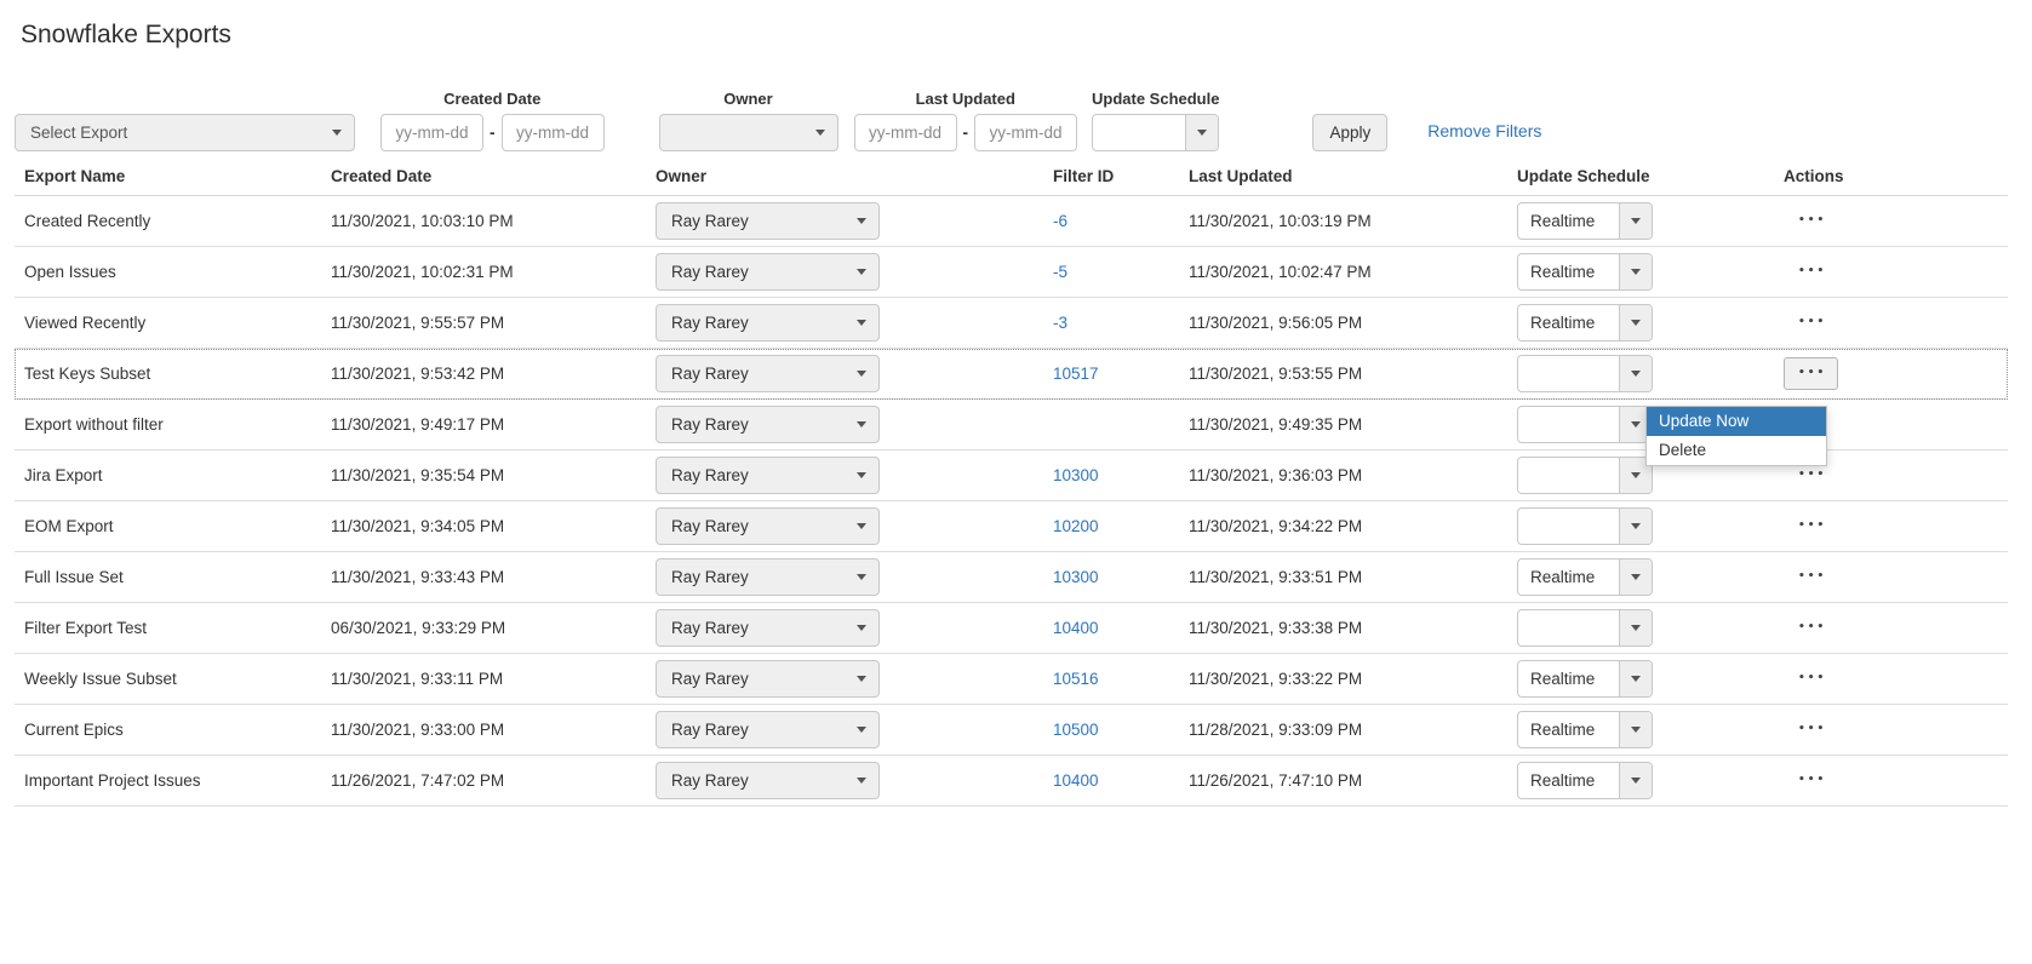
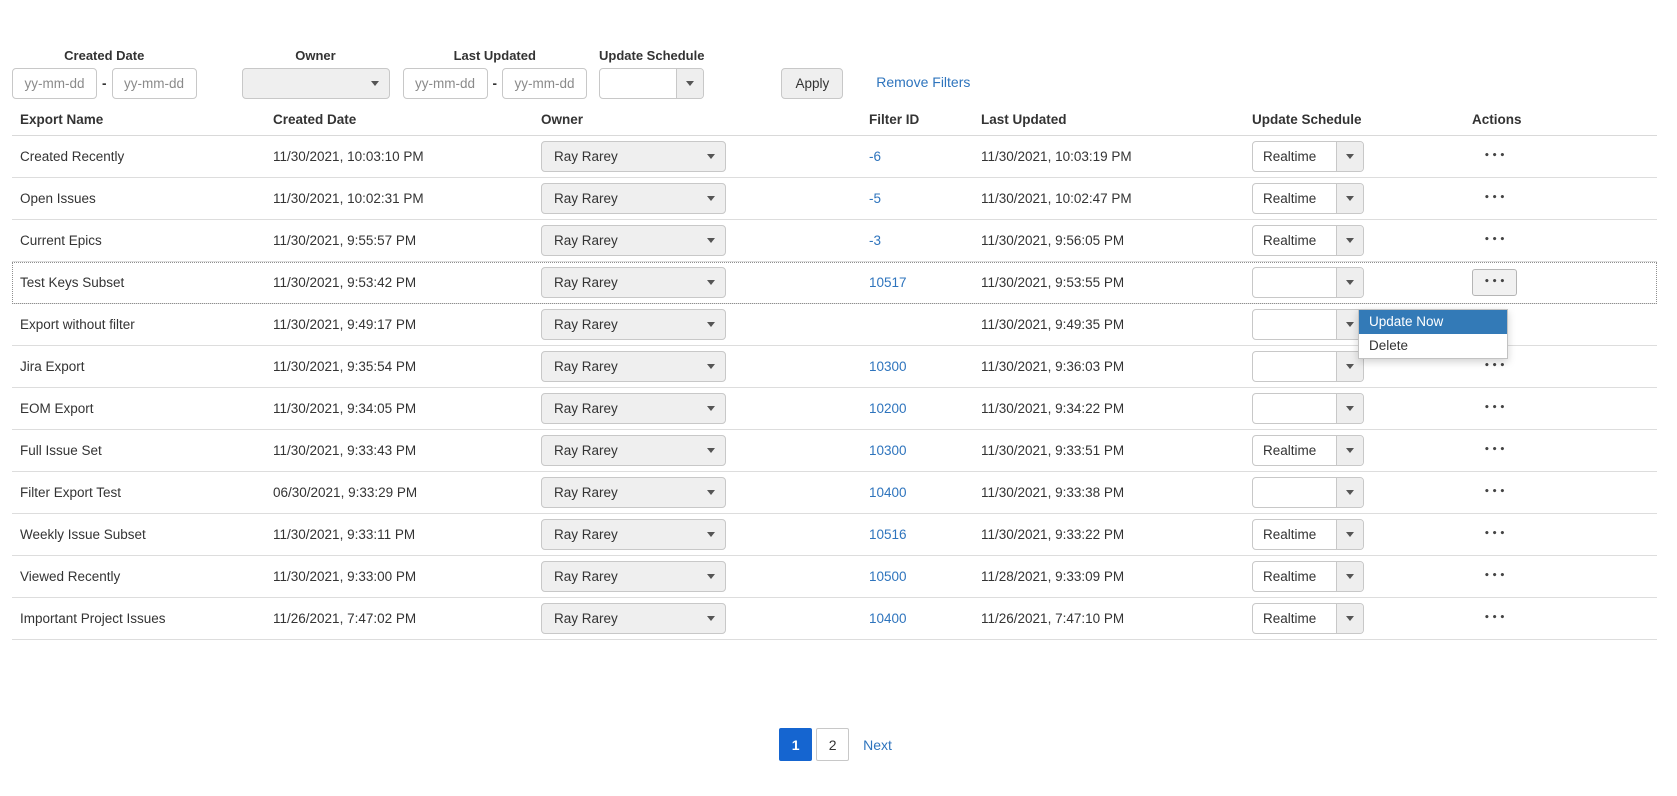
- Snowflake Exports
- Select Export
  Created Date
  yy-mm-dd
  -
  yy-mm-dd
  Owner
  Last Updated
  yy-mm-dd
  -
  yy-mm-dd
  Update Schedule
  Apply
  Remove Filters
  Export Name
  Created Date
  Owner
  Filter ID
  Last Updated
  Update Schedule
  Actions
  Created Recently
  11/30/2021, 10:03:10 PM
  Ray Rarey
  -6
  11/30/2021, 10:03:19 PM
  Realtime
  •••
  Open Issues
  11/30/2021, 10:02:31 PM
  Ray Rarey
  -5
  11/30/2021, 10:02:47 PM
  Realtime
  •••
- Viewed Recently
+ Current Epics
  11/30/2021, 9:55:57 PM
  Ray Rarey
  -3
  11/30/2021, 9:56:05 PM
  Realtime
  •••
  Test Keys Subset
  11/30/2021, 9:53:42 PM
  Ray Rarey
  10517
  11/30/2021, 9:53:55 PM
  •••
  Update Now
  Delete
  Export without filter
  11/30/2021, 9:49:17 PM
  Ray Rarey
  11/30/2021, 9:49:35 PM
  Jira Export
  11/30/2021, 9:35:54 PM
  Ray Rarey
  10300
  11/30/2021, 9:36:03 PM
  •••
  EOM Export
  11/30/2021, 9:34:05 PM
  Ray Rarey
  10200
  11/30/2021, 9:34:22 PM
  •••
  Full Issue Set
  11/30/2021, 9:33:43 PM
  Ray Rarey
  10300
  11/30/2021, 9:33:51 PM
  Realtime
  •••
  Filter Export Test
  06/30/2021, 9:33:29 PM
  Ray Rarey
  10400
  11/30/2021, 9:33:38 PM
  •••
  Weekly Issue Subset
  11/30/2021, 9:33:11 PM
  Ray Rarey
  10516
  11/30/2021, 9:33:22 PM
  Realtime
  •••
- Current Epics
+ Viewed Recently
  11/30/2021, 9:33:00 PM
  Ray Rarey
  10500
  11/28/2021, 9:33:09 PM
  Realtime
  •••
  Important Project Issues
  11/26/2021, 7:47:02 PM
  Ray Rarey
  10400
  11/26/2021, 7:47:10 PM
  Realtime
  •••
+ 1
+ 2
+ Next
